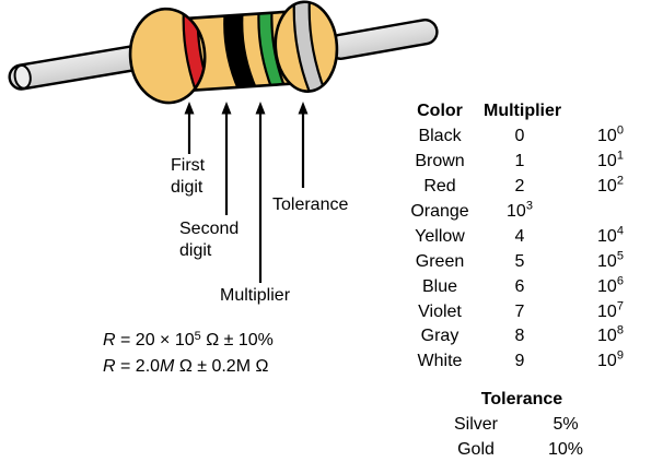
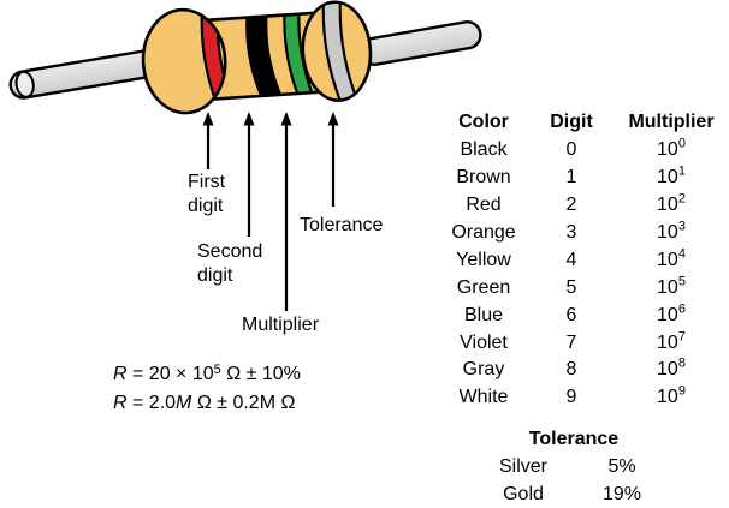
  First
  digit
  Second
  digit
  Multiplier
  Tolerance
  R = 20 × 105 Ω ± 10%
  R = 2.0M Ω ± 0.2M Ω
  Color
+ Digit
  Multiplier
  Black
  0
  100
  Brown
  1
  101
  Red
  2
  102
  Orange
+ 3
  103
  Yellow
  4
  104
  Green
  5
  105
  Blue
  6
  106
  Violet
  7
  107
  Gray
  8
  108
  White
  9
  109
  Tolerance
  Silver
  5%
  Gold
- 10%
+ 19%
